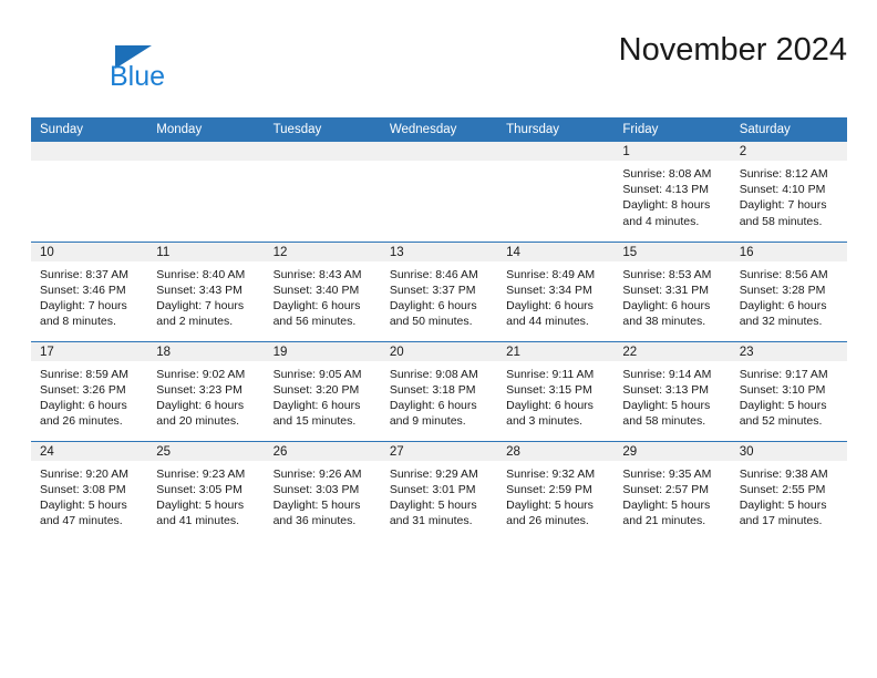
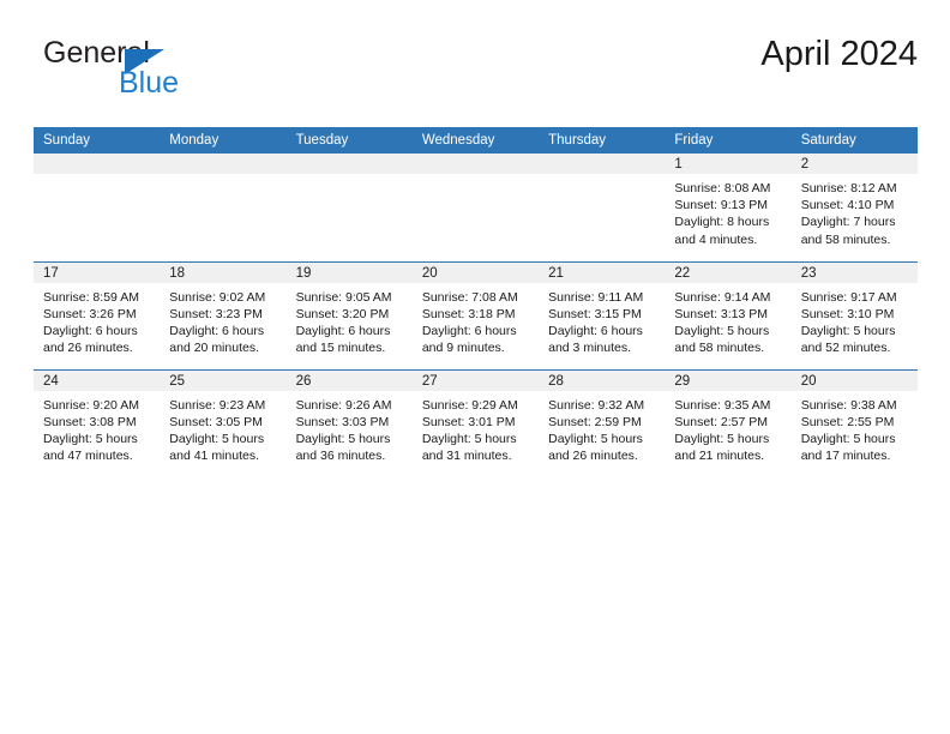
+ General
  Blue
- November 2024
+ April 2024
  Sunday	Monday	Tuesday	Wednesday	Thursday	Friday	Saturday
- 					1Sunrise: 8:08 AMSunset: 4:13 PMDaylight: 8 hoursand 4 minutes.	2Sunrise: 8:12 AMSunset: 4:10 PMDaylight: 7 hoursand 58 minutes.
+ 					1Sunrise: 8:08 AMSunset: 9:13 PMDaylight: 8 hoursand 4 minutes.	2Sunrise: 8:12 AMSunset: 4:10 PMDaylight: 7 hoursand 58 minutes.
- 10Sunrise: 8:37 AMSunset: 3:46 PMDaylight: 7 hoursand 8 minutes.	11Sunrise: 8:40 AMSunset: 3:43 PMDaylight: 7 hoursand 2 minutes.	12Sunrise: 8:43 AMSunset: 3:40 PMDaylight: 6 hoursand 56 minutes.	13Sunrise: 8:46 AMSunset: 3:37 PMDaylight: 6 hoursand 50 minutes.	14Sunrise: 8:49 AMSunset: 3:34 PMDaylight: 6 hoursand 44 minutes.	15Sunrise: 8:53 AMSunset: 3:31 PMDaylight: 6 hoursand 38 minutes.	16Sunrise: 8:56 AMSunset: 3:28 PMDaylight: 6 hoursand 32 minutes.
- 17Sunrise: 8:59 AMSunset: 3:26 PMDaylight: 6 hoursand 26 minutes.	18Sunrise: 9:02 AMSunset: 3:23 PMDaylight: 6 hoursand 20 minutes.	19Sunrise: 9:05 AMSunset: 3:20 PMDaylight: 6 hoursand 15 minutes.	20Sunrise: 9:08 AMSunset: 3:18 PMDaylight: 6 hoursand 9 minutes.	21Sunrise: 9:11 AMSunset: 3:15 PMDaylight: 6 hoursand 3 minutes.	22Sunrise: 9:14 AMSunset: 3:13 PMDaylight: 5 hoursand 58 minutes.	23Sunrise: 9:17 AMSunset: 3:10 PMDaylight: 5 hoursand 52 minutes.
+ 17Sunrise: 8:59 AMSunset: 3:26 PMDaylight: 6 hoursand 26 minutes.	18Sunrise: 9:02 AMSunset: 3:23 PMDaylight: 6 hoursand 20 minutes.	19Sunrise: 9:05 AMSunset: 3:20 PMDaylight: 6 hoursand 15 minutes.	20Sunrise: 7:08 AMSunset: 3:18 PMDaylight: 6 hoursand 9 minutes.	21Sunrise: 9:11 AMSunset: 3:15 PMDaylight: 6 hoursand 3 minutes.	22Sunrise: 9:14 AMSunset: 3:13 PMDaylight: 5 hoursand 58 minutes.	23Sunrise: 9:17 AMSunset: 3:10 PMDaylight: 5 hoursand 52 minutes.
- 24Sunrise: 9:20 AMSunset: 3:08 PMDaylight: 5 hoursand 47 minutes.	25Sunrise: 9:23 AMSunset: 3:05 PMDaylight: 5 hoursand 41 minutes.	26Sunrise: 9:26 AMSunset: 3:03 PMDaylight: 5 hoursand 36 minutes.	27Sunrise: 9:29 AMSunset: 3:01 PMDaylight: 5 hoursand 31 minutes.	28Sunrise: 9:32 AMSunset: 2:59 PMDaylight: 5 hoursand 26 minutes.	29Sunrise: 9:35 AMSunset: 2:57 PMDaylight: 5 hoursand 21 minutes.	30Sunrise: 9:38 AMSunset: 2:55 PMDaylight: 5 hoursand 17 minutes.
+ 24Sunrise: 9:20 AMSunset: 3:08 PMDaylight: 5 hoursand 47 minutes.	25Sunrise: 9:23 AMSunset: 3:05 PMDaylight: 5 hoursand 41 minutes.	26Sunrise: 9:26 AMSunset: 3:03 PMDaylight: 5 hoursand 36 minutes.	27Sunrise: 9:29 AMSunset: 3:01 PMDaylight: 5 hoursand 31 minutes.	28Sunrise: 9:32 AMSunset: 2:59 PMDaylight: 5 hoursand 26 minutes.	29Sunrise: 9:35 AMSunset: 2:57 PMDaylight: 5 hoursand 21 minutes.	20Sunrise: 9:38 AMSunset: 2:55 PMDaylight: 5 hoursand 17 minutes.
